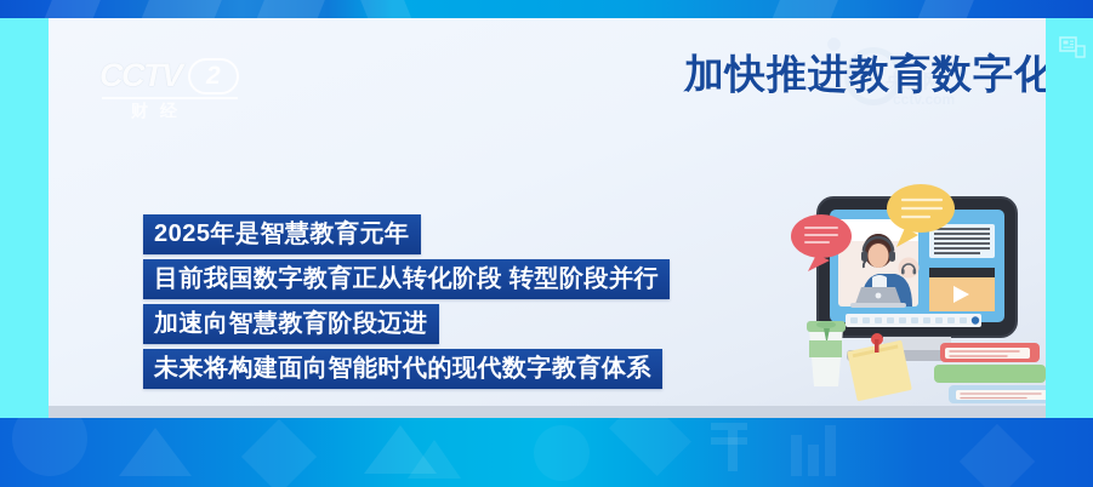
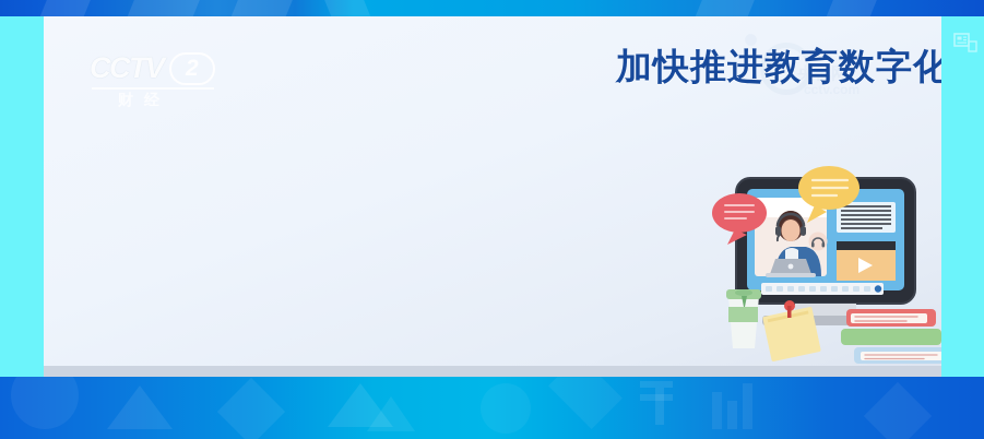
  央视网
  cctv.com
  加快推进教育数字化
- 2025年是智慧教育元年
- 目前我国数字教育正从转化阶段 转型阶段并行
- 加速向智慧教育阶段迈进
- 未来将构建面向智能时代的现代数字教育体系
